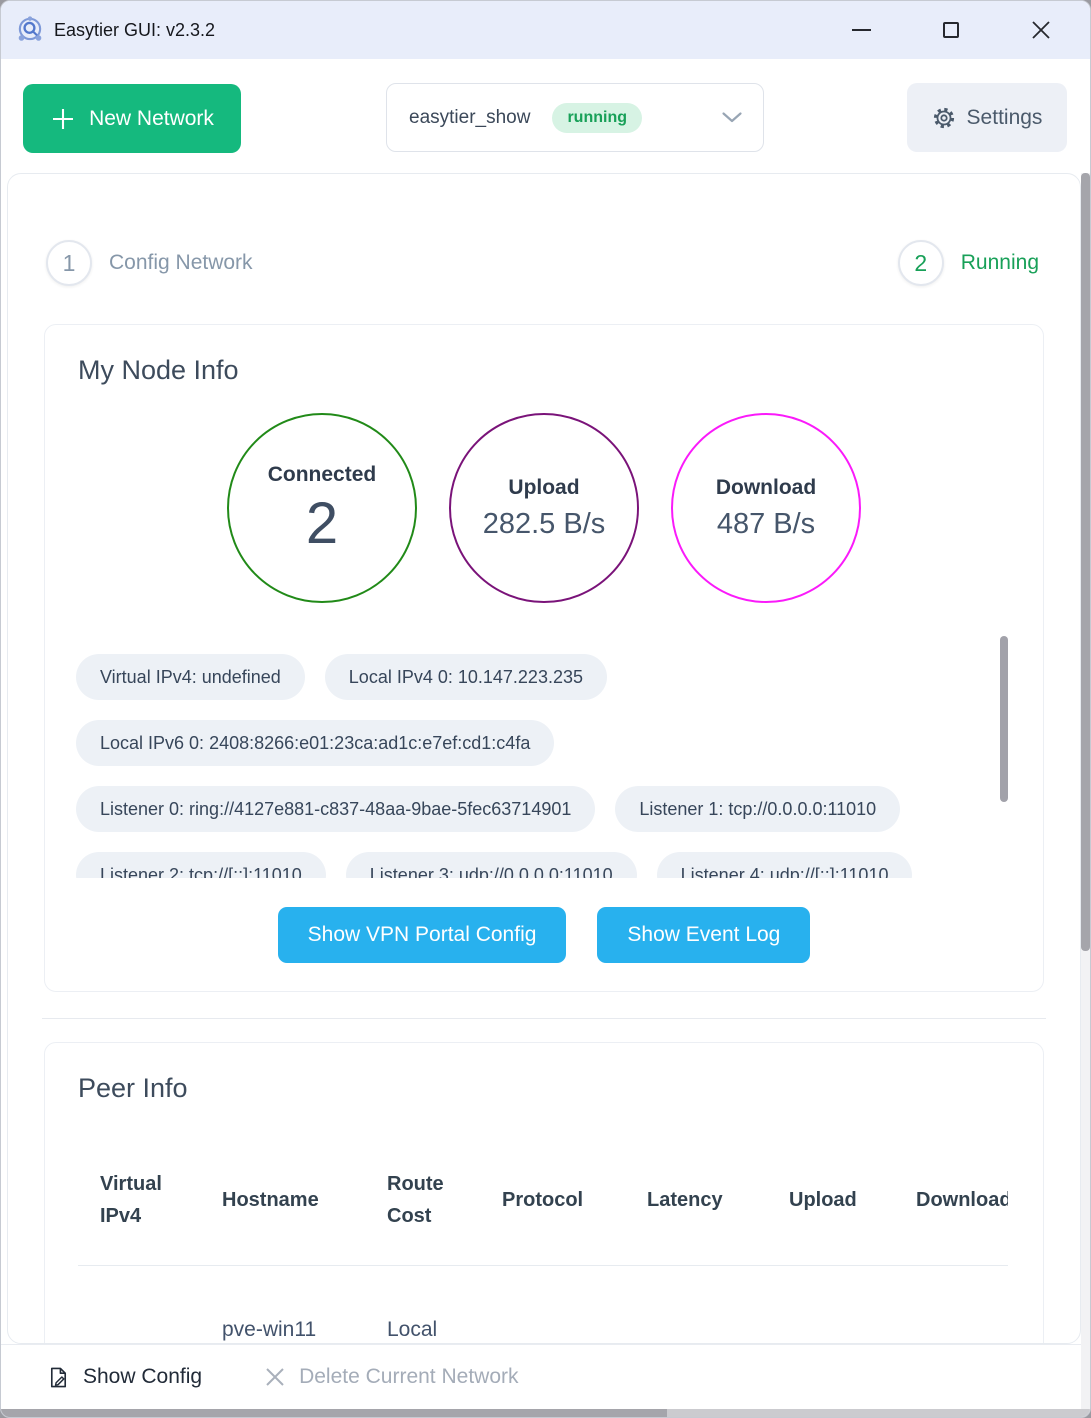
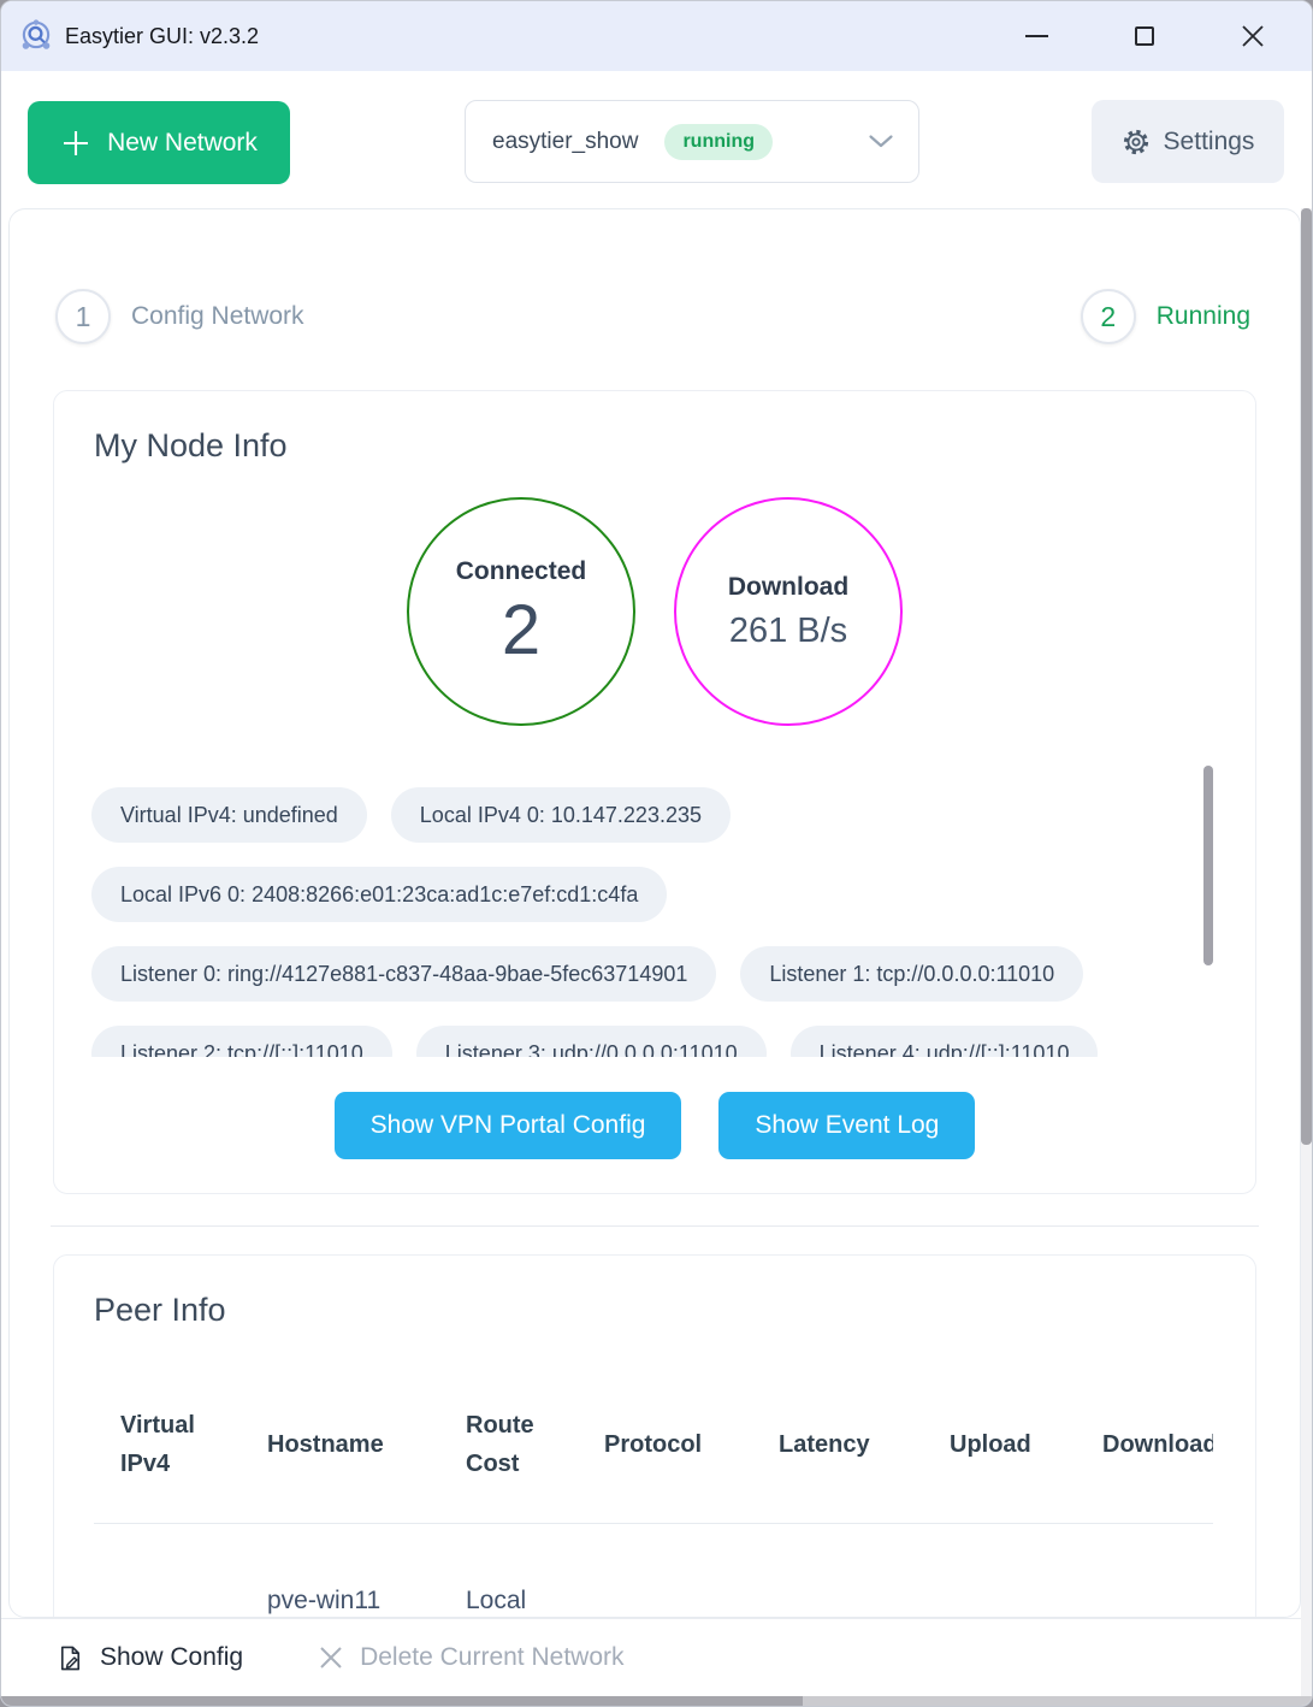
  Easytier GUI: v2.3.2
  New Network
  easytier_show
  running
  Settings
  1
  Config Network
  2
  Running
  My Node Info
  Connected
  2
- Upload
- 282.5 B/s
  Download
- 487 B/s
+ 261 B/s
  Virtual IPv4: undefined
  Local IPv4 0: 10.147.223.235
  Local IPv6 0: 2408:8266:e01:23ca:ad1c:e7ef:cd1:c4fa
  Listener 0: ring://4127e881-c837-48aa-9bae-5fec63714901
  Listener 1: tcp://0.0.0.0:11010
  Listener 2: tcp://[::]:11010
  Listener 3: udp://0.0.0.0:11010
  Listener 4: udp://[::]:11010
  Show VPN Portal Config
  Show Event Log
  Peer Info
  Virtual IPv4	Hostname	Route Cost	Protocol	Latency	Upload	Download
  	pve-win11	Local
  Show Config
  Delete Current Network
